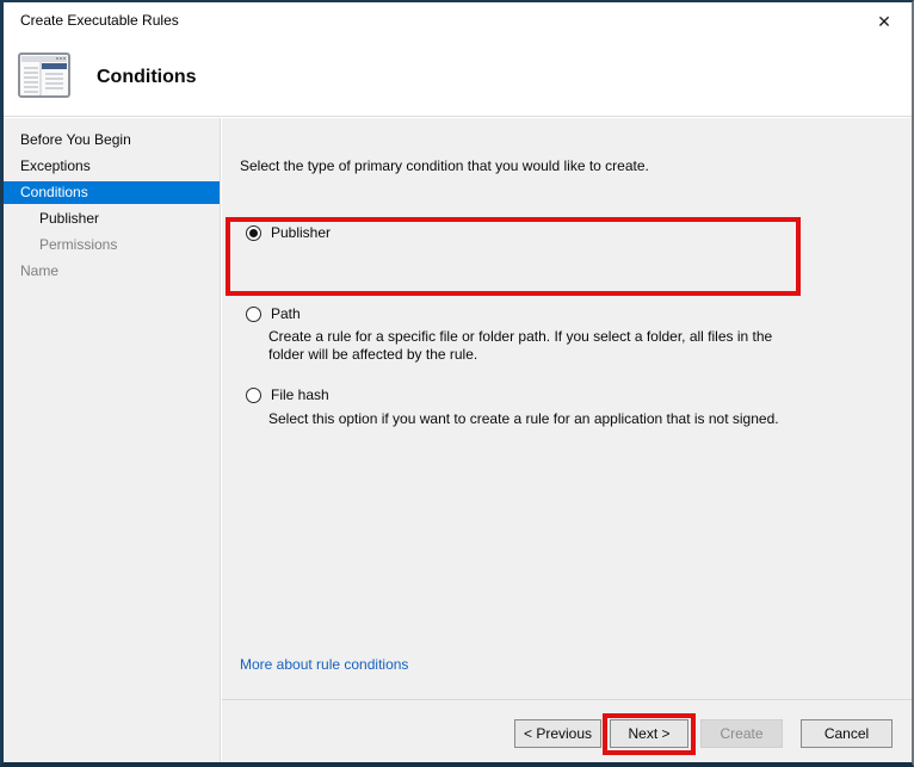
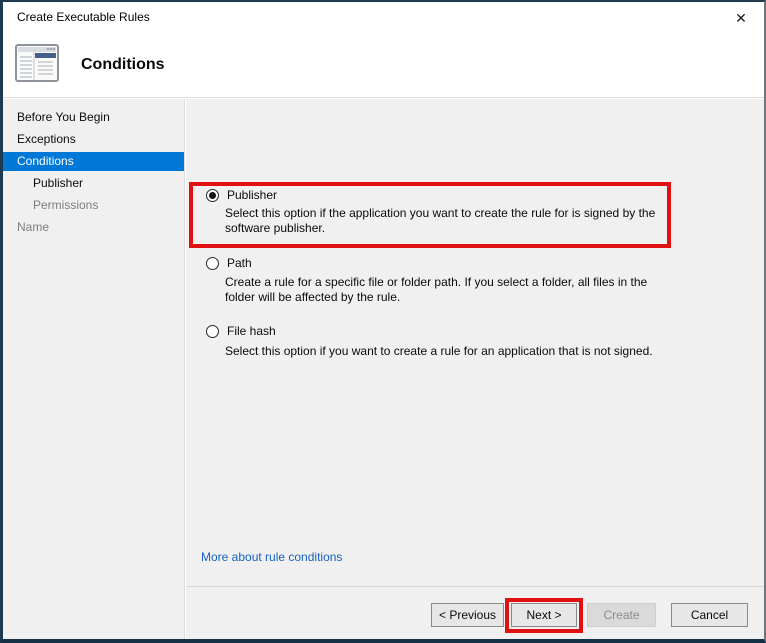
  Create Executable Rules
  ✕
  Conditions
  Before You Begin
  Exceptions
  Conditions
  Publisher
  Permissions
  Name
- Select the type of primary condition that you would like to create.
  Publisher
+ Select this option if the application you want to create the rule for is signed by the software publisher.
  Path
  Create a rule for a specific file or folder path. If you select a folder, all files in the folder will be affected by the rule.
  File hash
  Select this option if you want to create a rule for an application that is not signed.
  More about rule conditions
  < Previous
  Next >
  Create
  Cancel
